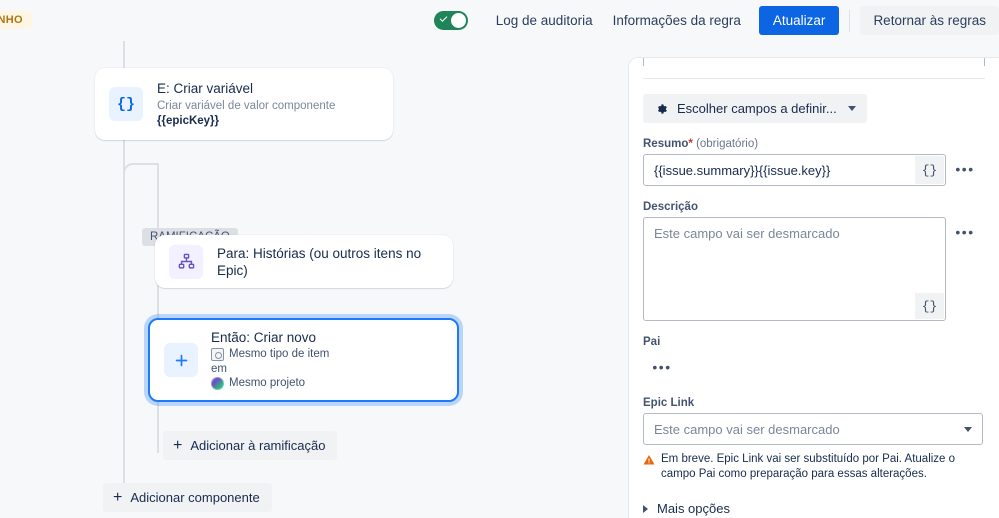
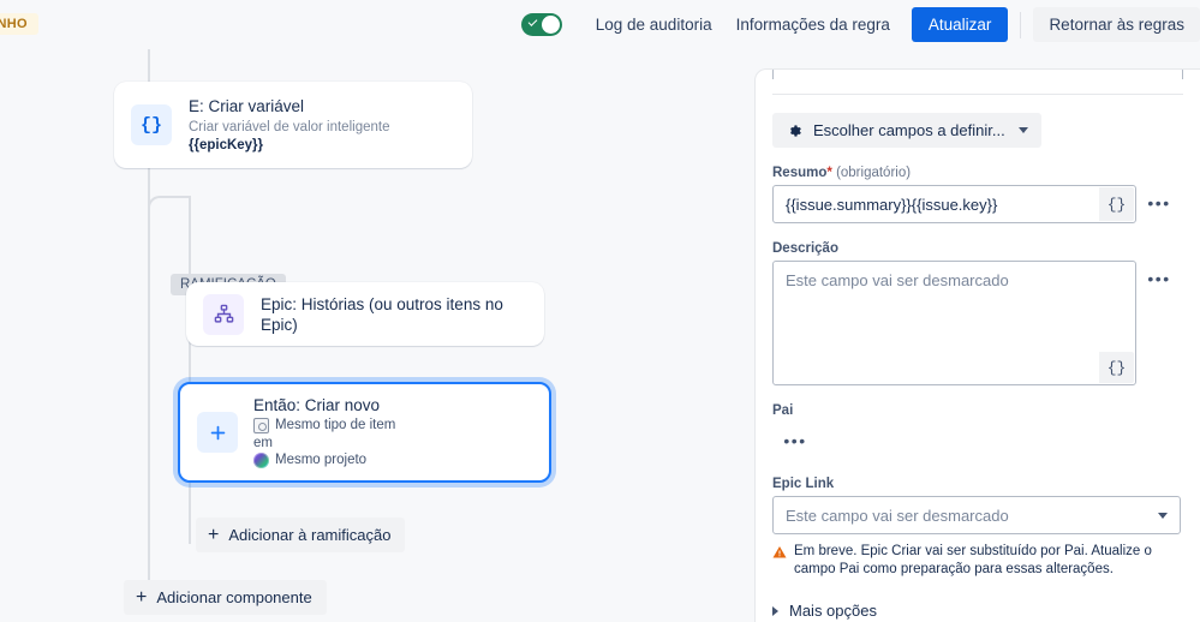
  Log de auditoria
  Informações da regra
  Atualizar
  Retornar às regras
  {}
  E: Criar variável
- Criar variável de valor componente
+ Criar variável de valor inteligente
  {{epicKey}}
- Para: Histórias (ou outros itens no Epic)
+ Epic: Histórias (ou outros itens no Epic)
  Então: Criar novo
  Mesmo tipo de item
  em
  Mesmo projeto
  +
  Adicionar à ramificação
  +
  Adicionar componente
  Escolher campos a definir...
  Resumo* (obrigatório)
  {{issue.summary}}{{issue.key}}
  {}
  •••
  Descrição
  Este campo vai ser desmarcado
  {}
  •••
  Pai
  •••
  Epic Link
  Este campo vai ser desmarcado
- Em breve. Epic Link vai ser substituído por Pai. Atualize o campo Pai como preparação para essas alterações.
+ Em breve. Epic Criar vai ser substituído por Pai. Atualize o campo Pai como preparação para essas alterações.
  Mais opções
